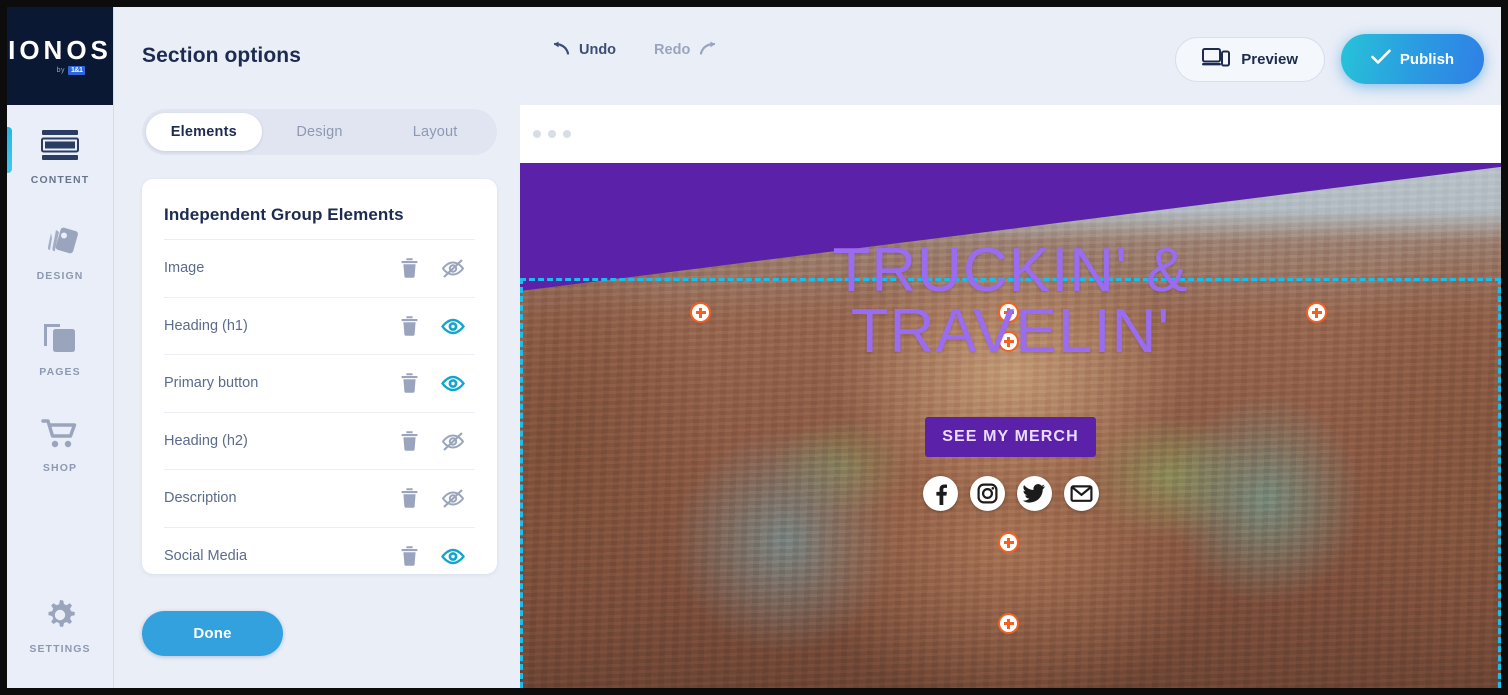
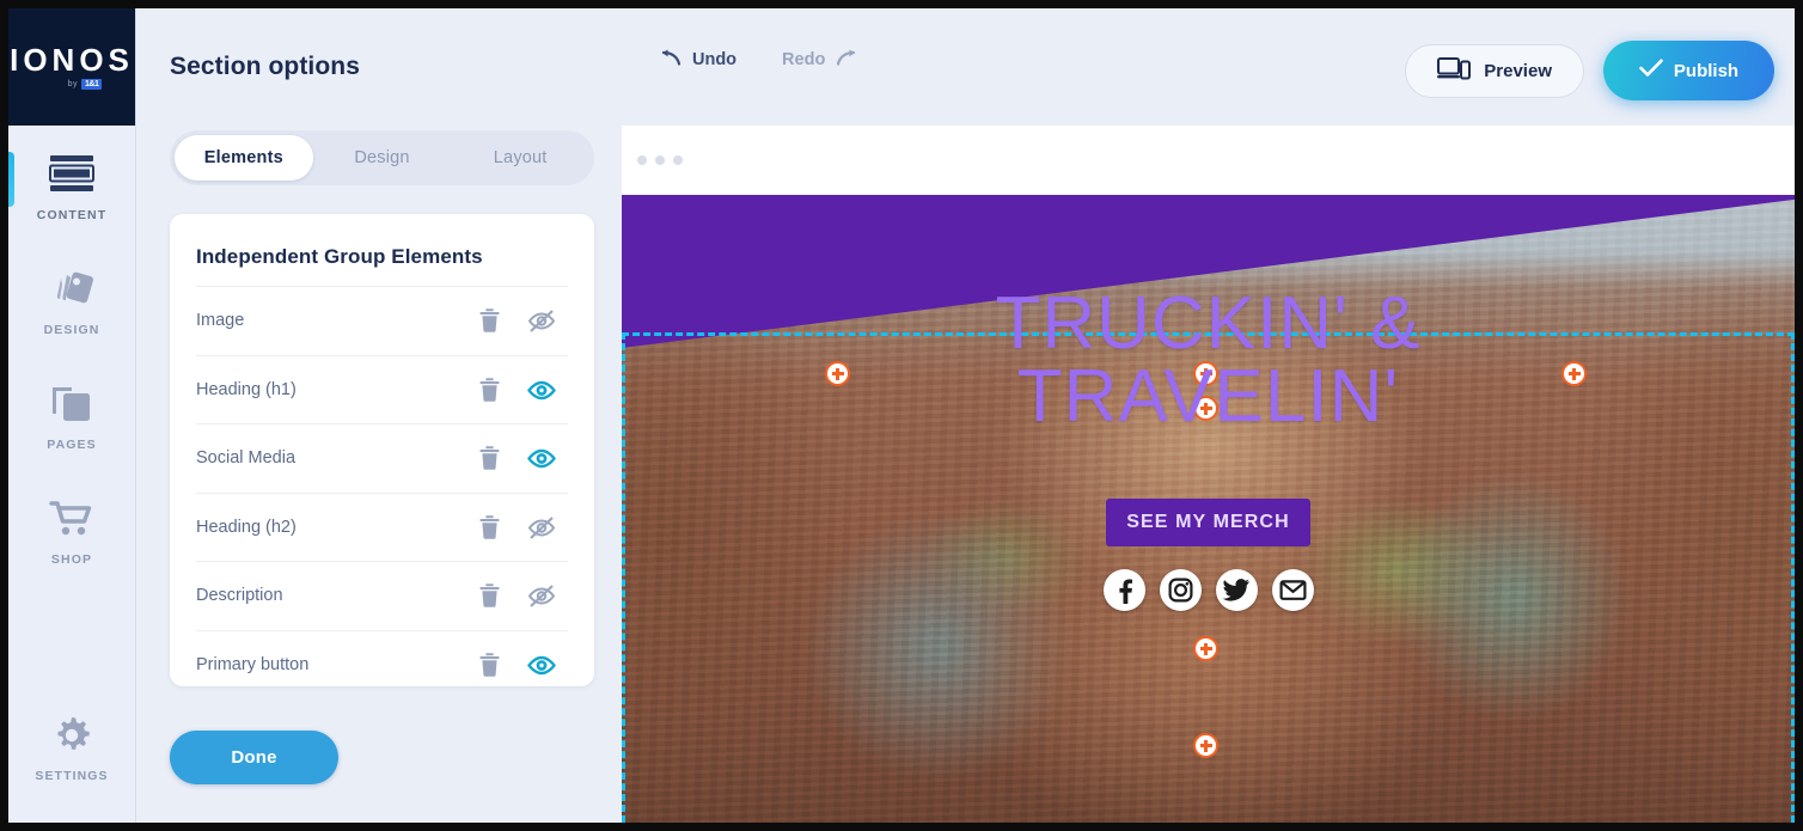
  IONOS
  CONTENT
  DESIGN
  PAGES
  SHOP
  SETTINGS
  Section options
  Elements
  Design
  Layout
  Independent Group Elements
  Image
  Heading (h1)
- Primary button
+ Social Media
  Heading (h2)
  Description
- Social Media
+ Primary button
  Done
  Undo
  Redo
  Preview
  Publish
  TRUCKIN' & TRAVELIN'
  SEE MY MERCH
